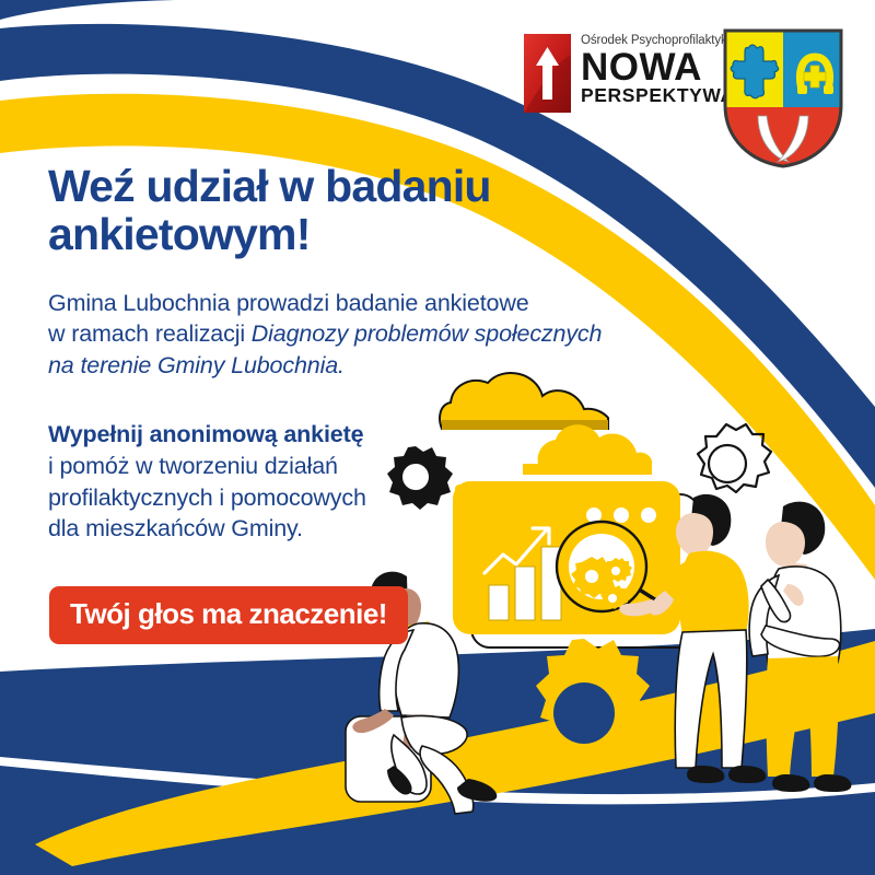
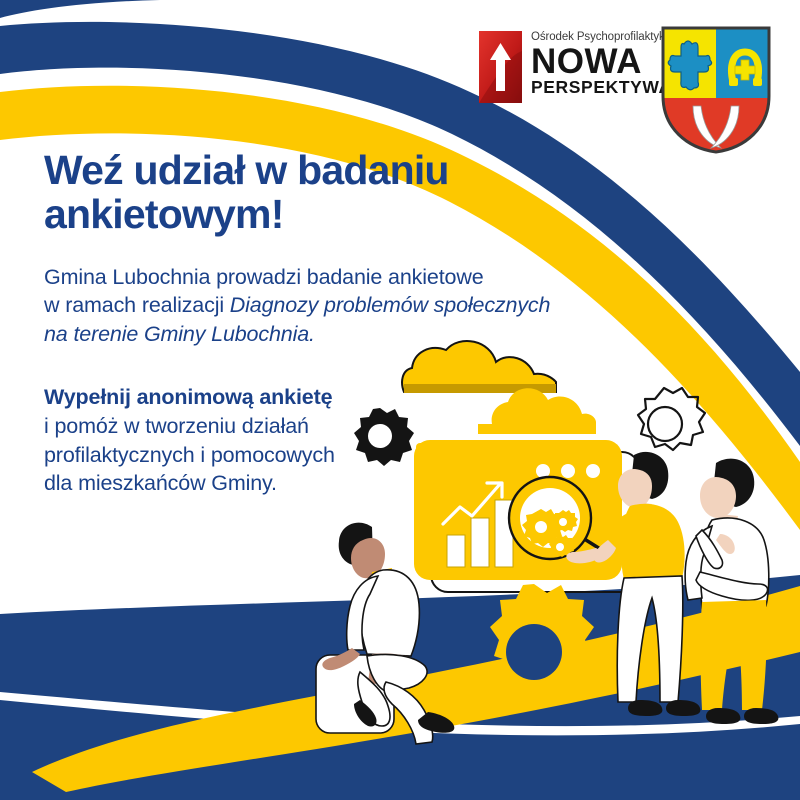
  Weź udział w badaniu
  ankietowym!
  Gmina Lubochnia prowadzi badanie ankietowe
  w ramach realizacji Diagnozy problemów społecznych
  na terenie Gminy Lubochnia.
  Wypełnij anonimową ankietę
  i pomóż w tworzeniu działań
  profilaktycznych i pomocowych
  dla mieszkańców Gminy.
- Twój głos ma znaczenie!
  Ośrodek Psychoprofilakty
  NOWA
  PERSPEKTYW
